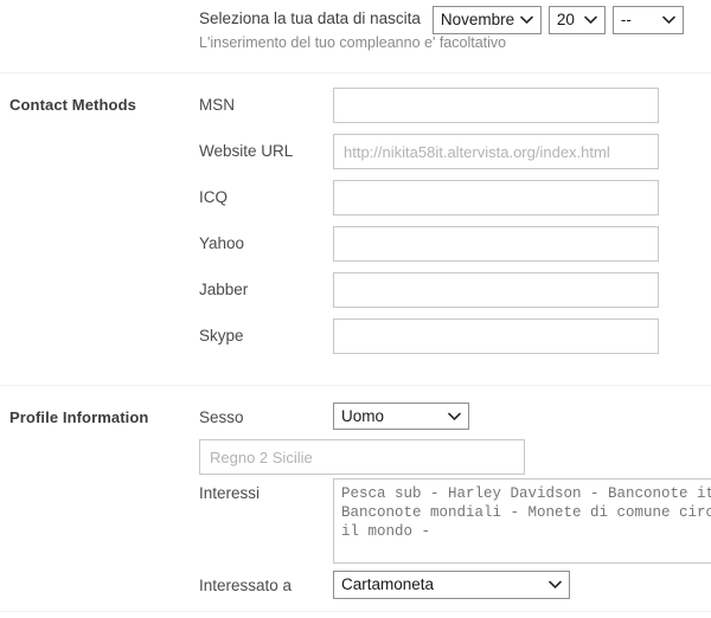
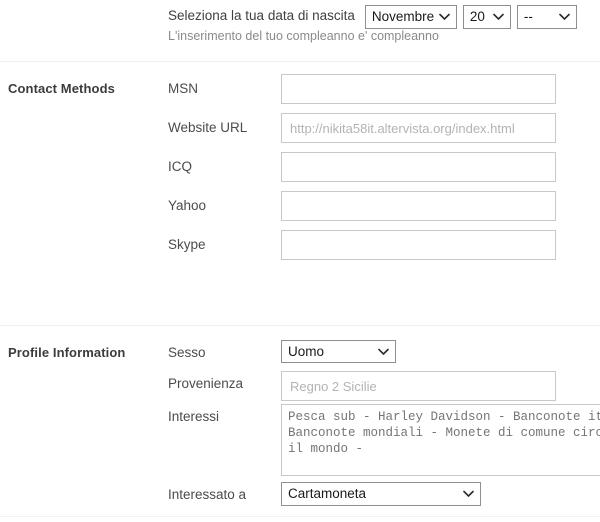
  Seleziona la tua data di nascita
  Novembre
  20
  --
- L'inserimento del tuo compleanno e' facoltativo
+ L'inserimento del tuo compleanno e' compleanno
  Contact Methods
  MSN
  Website URL
  http://nikita58it.altervista.org/index.html
  ICQ
  Yahoo
- Jabber
  Skype
  Profile Information
  Sesso
  Uomo
+ Provenienza
  Regno 2 Sicilie
  Interessi
  Interessato a
  Cartamoneta
